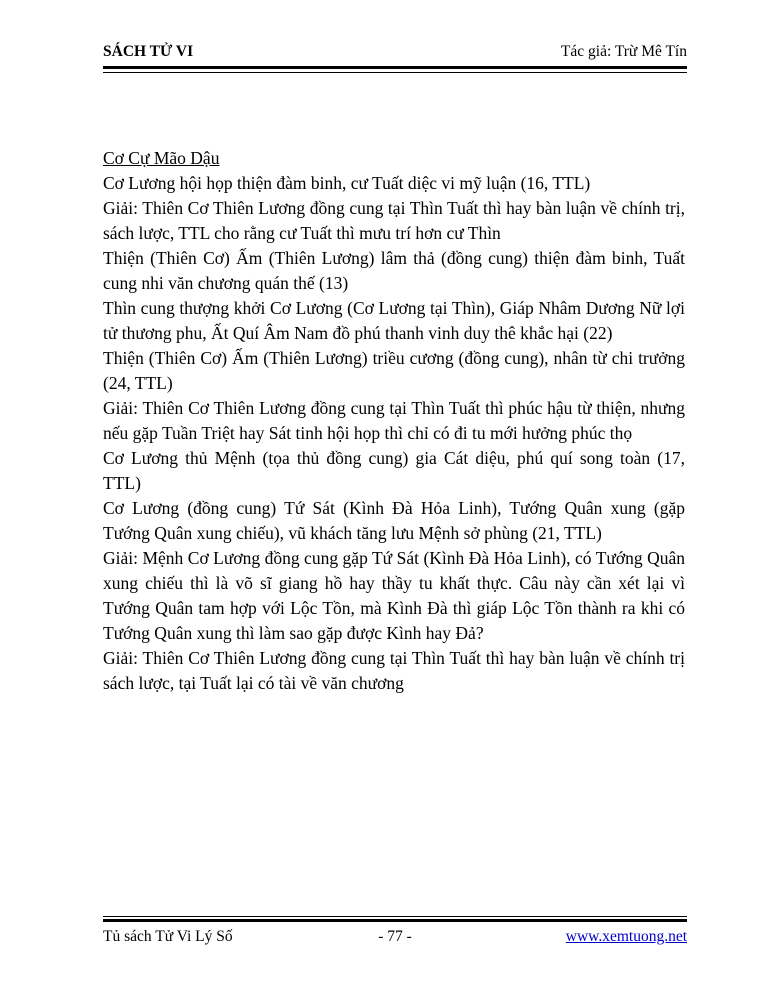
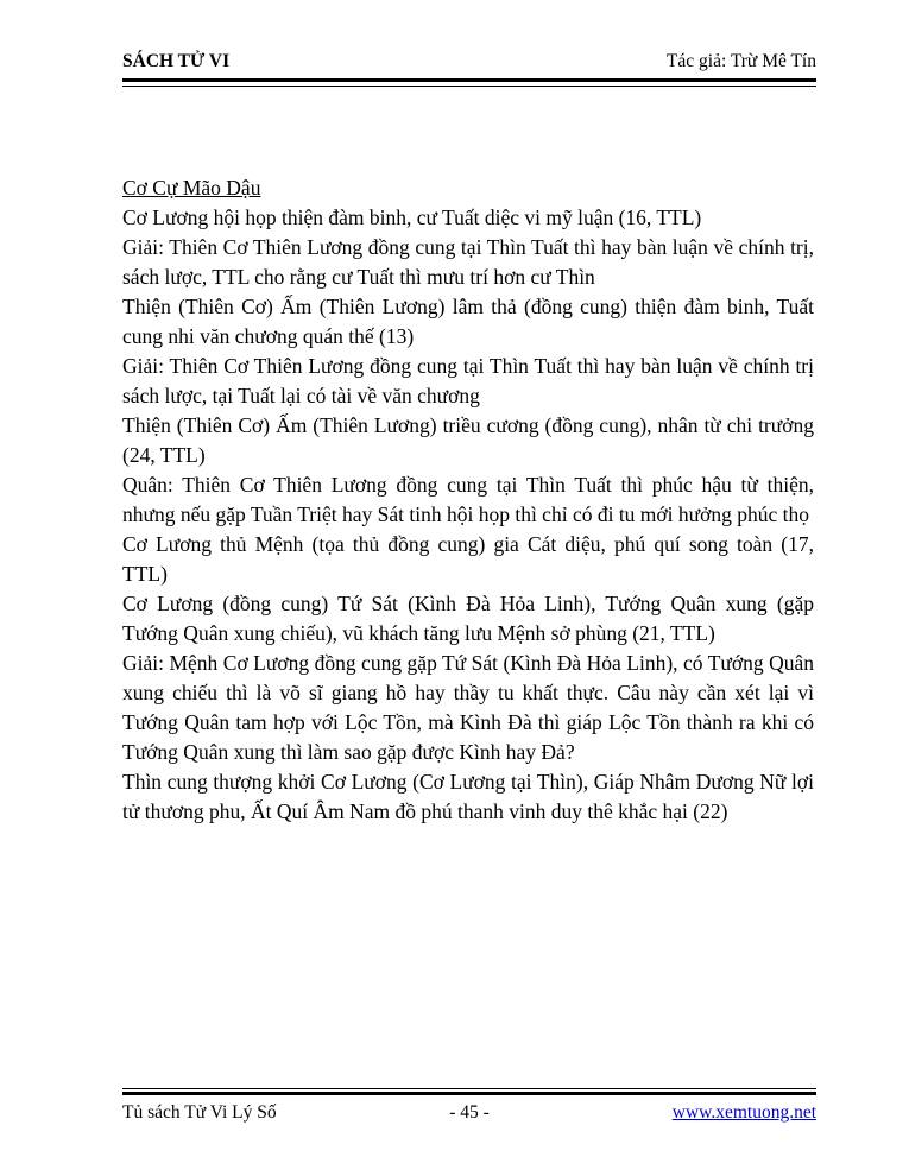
  SÁCH TỬ VI
  Tác giả: Trừ Mê Tín
  Cơ Cự Mão Dậu
  Cơ Lương hội họp thiện đàm binh, cư Tuất diệc vi mỹ luận (16, TTL)
  Giải: Thiên Cơ Thiên Lương đồng cung tại Thìn Tuất thì hay bàn luận về chính trị, sách lược, TTL cho rằng cư Tuất thì mưu trí hơn cư Thìn
  Thiện (Thiên Cơ) Ấm (Thiên Lương) lâm thả (đồng cung) thiện đàm binh, Tuất cung nhi văn chương quán thế (13)
- Thìn cung thượng khởi Cơ Lương (Cơ Lương tại Thìn), Giáp Nhâm Dương Nữ lợi tử thương phu, Ất Quí Âm Nam đồ phú thanh vinh duy thê khắc hại (22)
+ Giải: Thiên Cơ Thiên Lương đồng cung tại Thìn Tuất thì hay bàn luận về chính trị sách lược, tại Tuất lại có tài về văn chương
  Thiện (Thiên Cơ) Ấm (Thiên Lương) triều cương (đồng cung), nhân từ chi trưởng (24, TTL)
- Giải: Thiên Cơ Thiên Lương đồng cung tại Thìn Tuất thì phúc hậu từ thiện, nhưng nếu gặp Tuần Triệt hay Sát tinh hội họp thì chỉ có đi tu mới hưởng phúc thọ
+ Quân: Thiên Cơ Thiên Lương đồng cung tại Thìn Tuất thì phúc hậu từ thiện, nhưng nếu gặp Tuần Triệt hay Sát tinh hội họp thì chỉ có đi tu mới hưởng phúc thọ
  Cơ Lương thủ Mệnh (tọa thủ đồng cung) gia Cát diệu, phú quí song toàn (17, TTL)
  Cơ Lương (đồng cung) Tứ Sát (Kình Đà Hỏa Linh), Tướng Quân xung (gặp Tướng Quân xung chiếu), vũ khách tăng lưu Mệnh sở phùng (21, TTL)
  Giải: Mệnh Cơ Lương đồng cung gặp Tứ Sát (Kình Đà Hỏa Linh), có Tướng Quân xung chiếu thì là võ sĩ giang hồ hay thầy tu khất thực. Câu này cần xét lại vì Tướng Quân tam hợp với Lộc Tồn, mà Kình Đà thì giáp Lộc Tồn thành ra khi có Tướng Quân xung thì làm sao gặp được Kình hay Đả?
- Giải: Thiên Cơ Thiên Lương đồng cung tại Thìn Tuất thì hay bàn luận về chính trị sách lược, tại Tuất lại có tài về văn chương
+ Thìn cung thượng khởi Cơ Lương (Cơ Lương tại Thìn), Giáp Nhâm Dương Nữ lợi tử thương phu, Ất Quí Âm Nam đồ phú thanh vinh duy thê khắc hại (22)
  Tủ sách Tử Vi Lý Số
- - 77 -
+ - 45 -
  www.xemtuong.net
